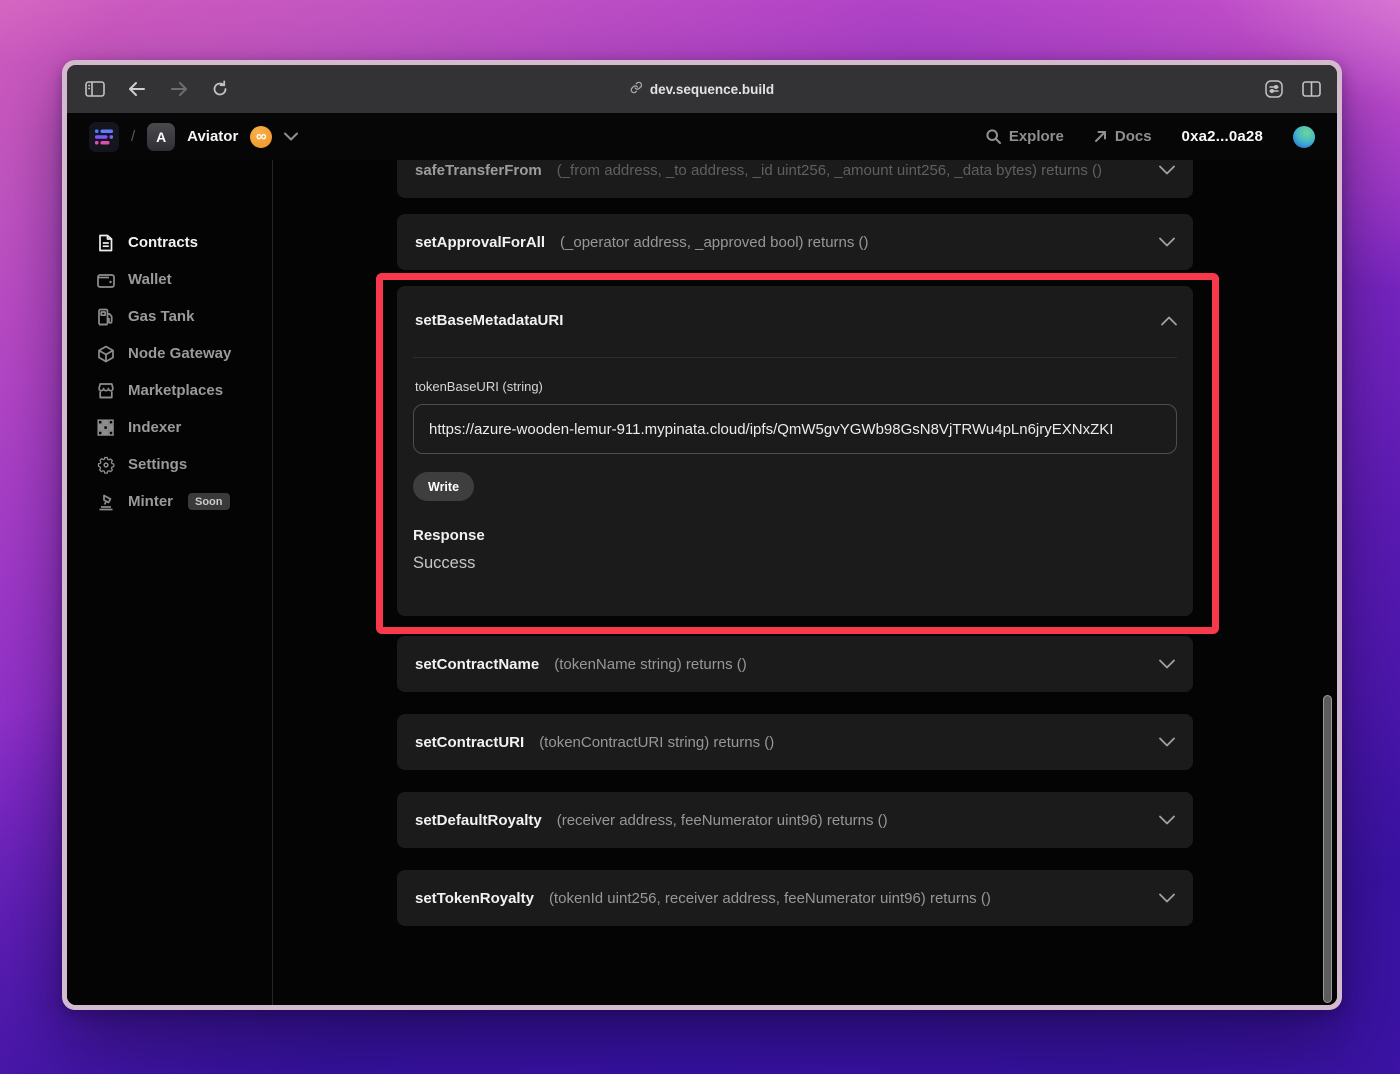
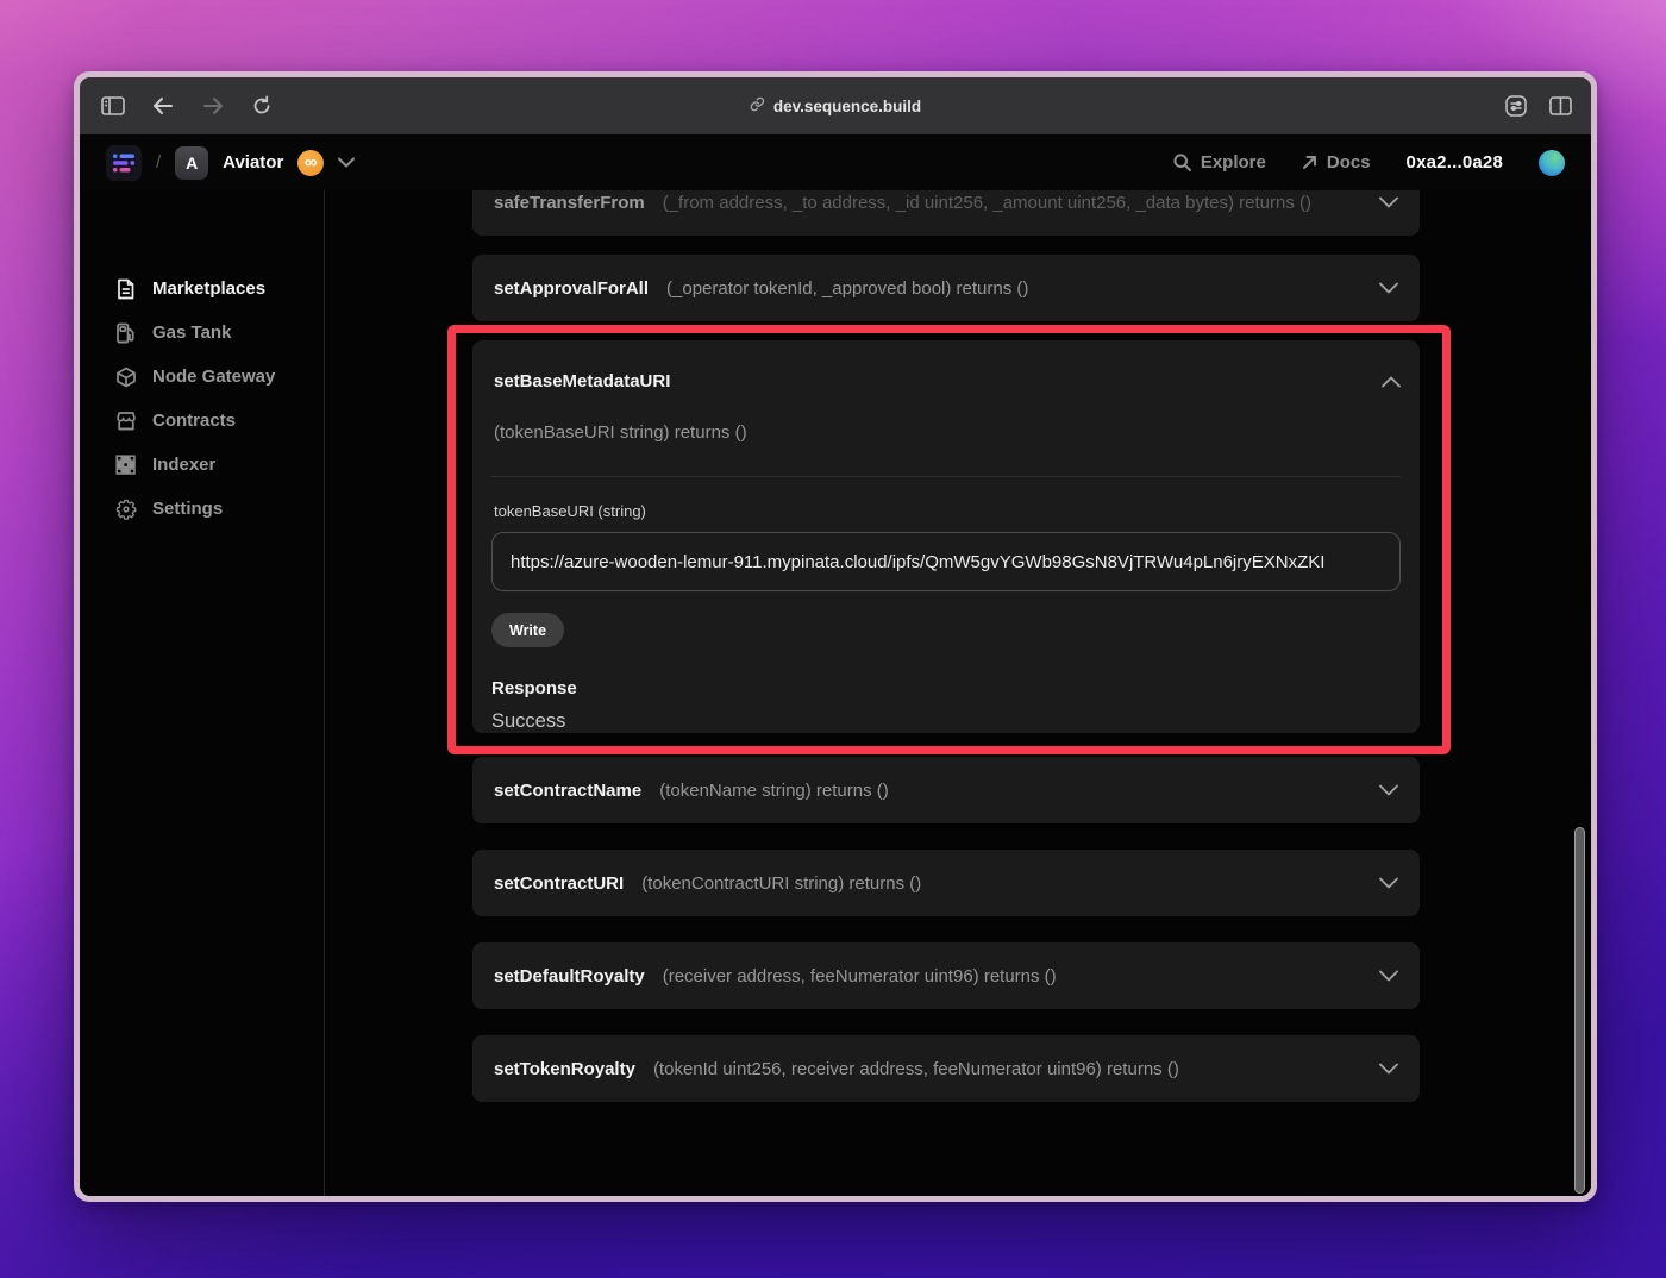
  dev.sequence.build
  /
  A
  Aviator
  ∞
  Explore
  Docs
  0xa2...0a28
- Contracts
+ Marketplaces
- Wallet
  Gas Tank
  Node Gateway
- Marketplaces
+ Contracts
  Indexer
  Settings
- Minter
- Soon
  safeTransferFrom
  (_from address, _to address, _id uint256, _amount uint256, _data bytes) returns ()
  setApprovalForAll
- (_operator address, _approved bool) returns ()
+ (_operator tokenId, _approved bool) returns ()
  setBaseMetadataURI
+ (tokenBaseURI string) returns ()
  tokenBaseURI (string)
  https://azure-wooden-lemur-911.mypinata.cloud/ipfs/QmW5gvYGWb98GsN8VjTRWu4pLn6jryEXNxZKI Write
  Response
  Success
  setContractName
  (tokenName string) returns ()
  setContractURI
  (tokenContractURI string) returns ()
  setDefaultRoyalty
  (receiver address, feeNumerator uint96) returns ()
  setTokenRoyalty
  (tokenId uint256, receiver address, feeNumerator uint96) returns ()
